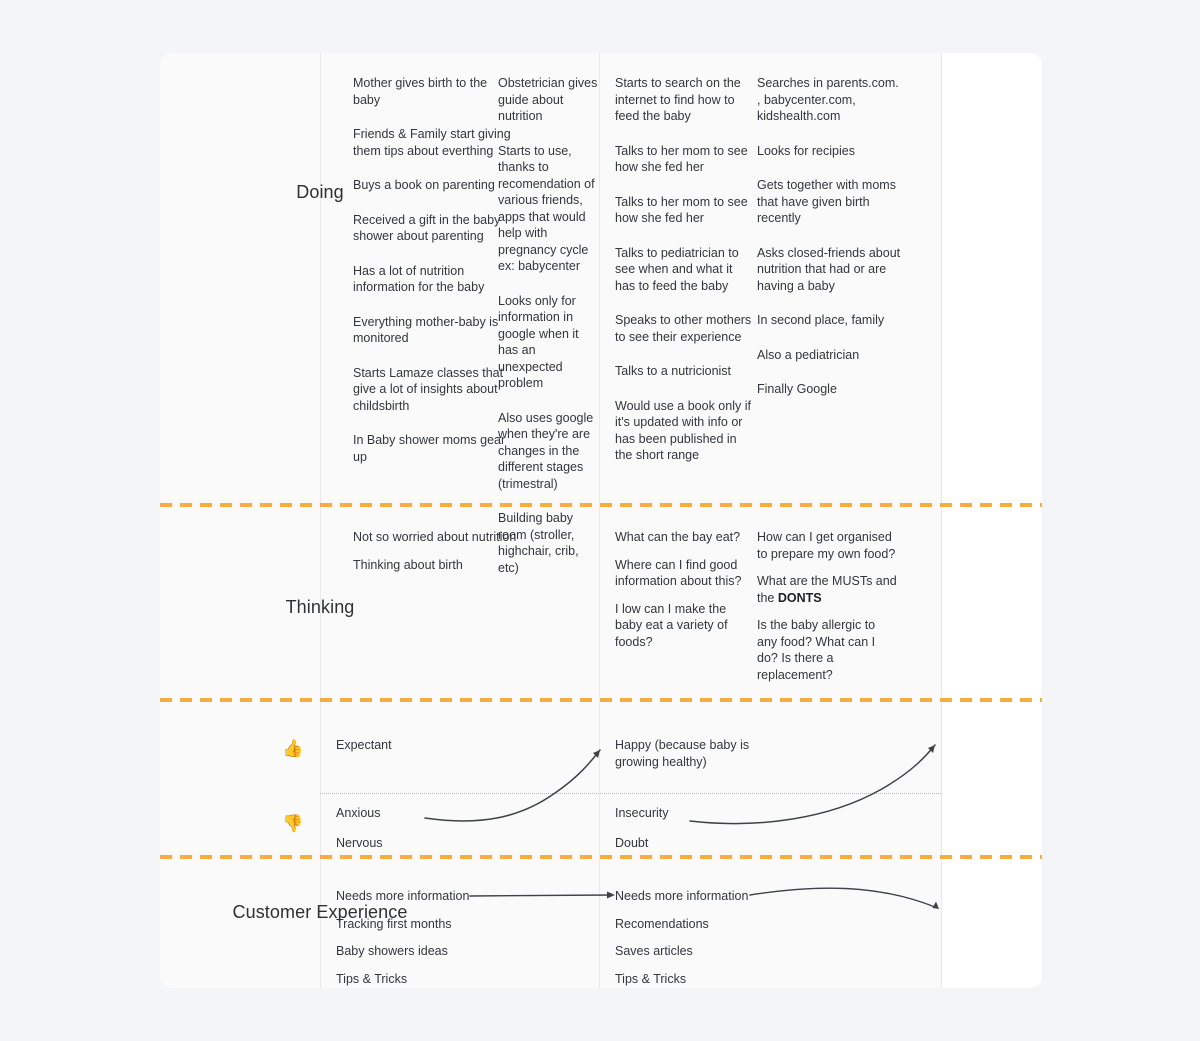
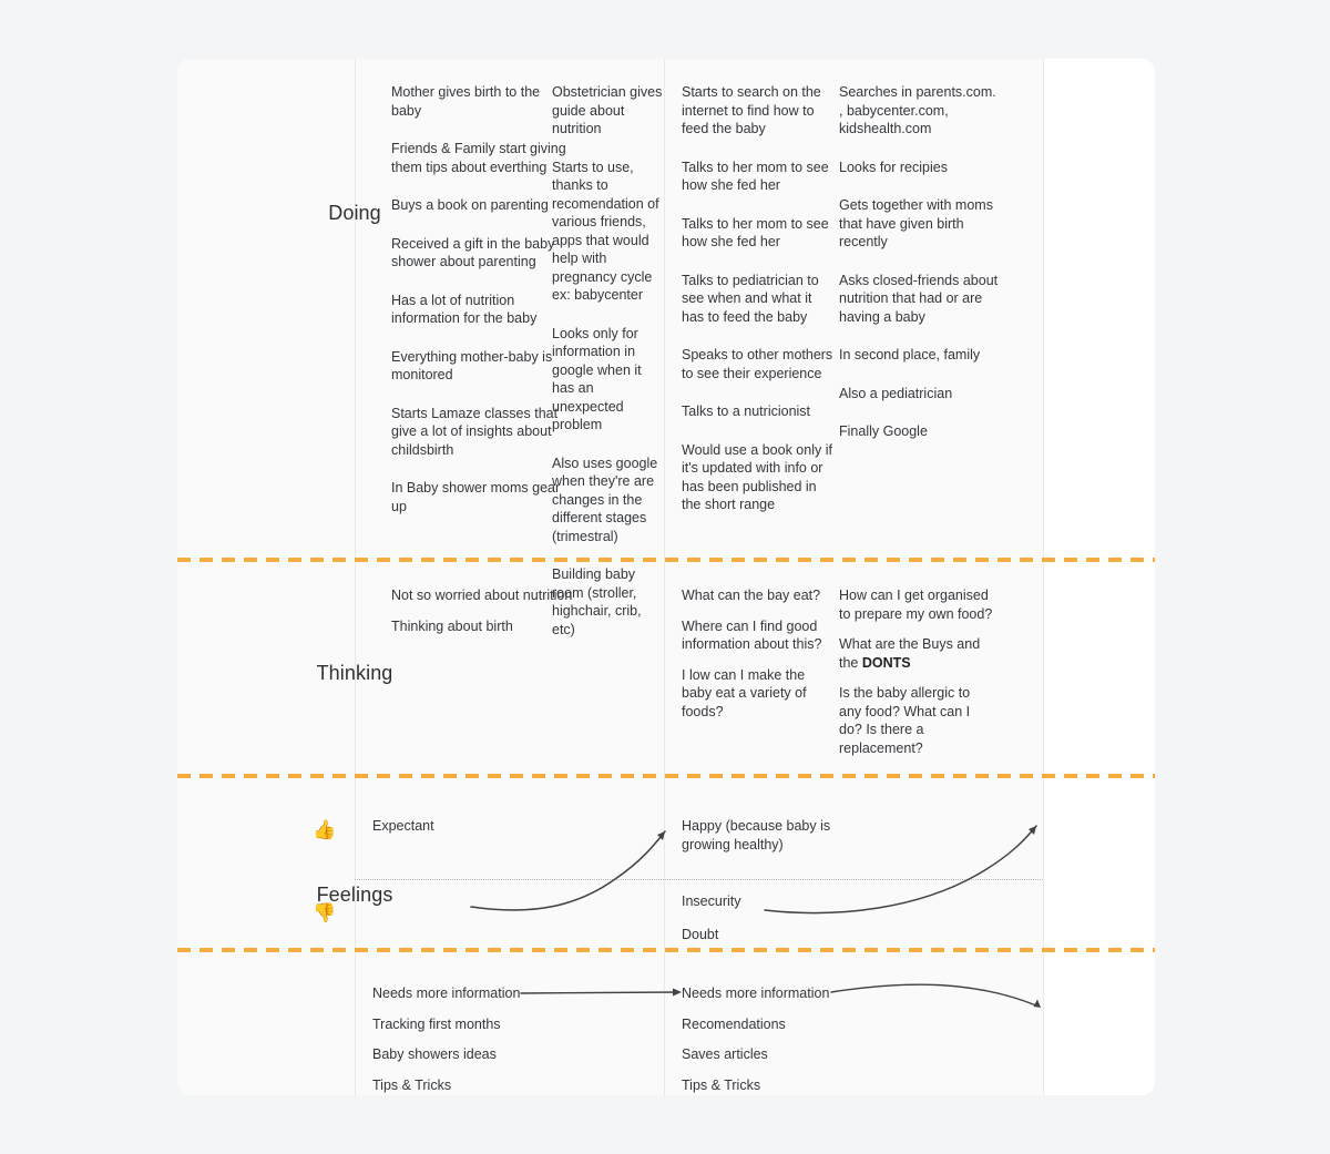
  Doing
  Mother gives birth to the baby
  Friends & Family start giving them tips about everthing
  Buys a book on parenting
  Received a gift in the baby shower about parenting
  Has a lot of nutrition information for the baby
  Everything mother-baby is monitored
  Starts Lamaze classes that give a lot of insights about childsbirth
  In Baby shower moms gear up
  Obstetrician gives guide about nutrition
  Starts to use, thanks to recomendation of various friends, apps that would help with pregnancy cycle ex: babycenter
  Looks only for information in google when it has an unexpected problem
  Also uses google when they're are changes in the different stages (trimestral)
  Building baby room (stroller, highchair, crib, etc)
  Starts to search on the internet to find how to feed the baby
  Talks to her mom to see how she fed her
  Talks to her mom to see how she fed her
  Talks to pediatrician to see when and what it has to feed the baby
  Speaks to other mothers to see their experience
  Talks to a nutricionist
  Would use a book only if it's updated with info or has been published in the short range
  Searches in parents.com. , babycenter.com, kidshealth.com
  Looks for recipies
  Gets together with moms that have given birth recently
  Asks closed-friends about nutrition that had or are having a baby
  In second place, family
  Also a pediatrician
  Finally Google
  Thinking
  Not so worried about nutrition
  Thinking about birth
  What can the bay eat?
  Where can I find good information about this?
  I low can I make the baby eat a variety of foods?
  How can I get organised to prepare my own food?
- What are the MUSTs and the DONTS
+ What are the Buys and the DONTS
  Is the baby allergic to any food? What can I do? Is there a replacement?
+ Feelings
  👍
  👎
  Expectant
- Anxious
- Nervous
  Happy (because baby is growing healthy)
  Insecurity
  Doubt
- Customer Experience
  Needs more information
  Tracking first months
  Baby showers ideas
  Tips & Tricks
  Needs more information
  Recomendations
  Saves articles
  Tips & Tricks
